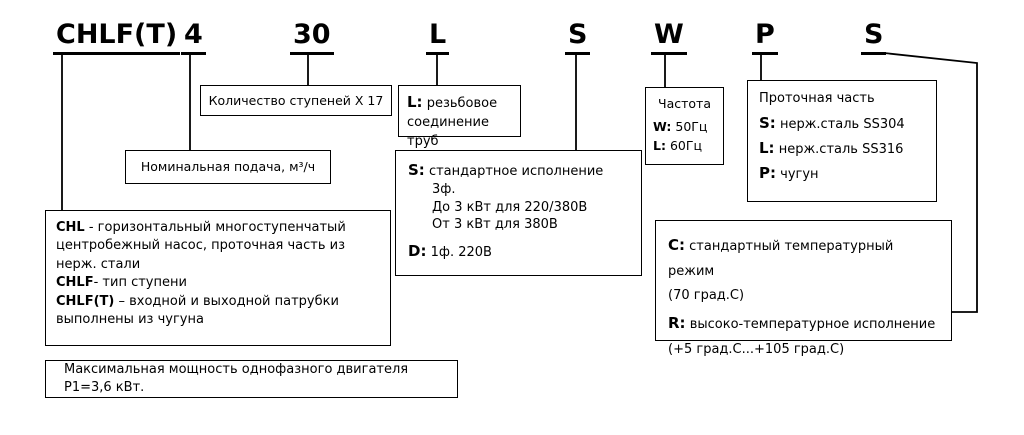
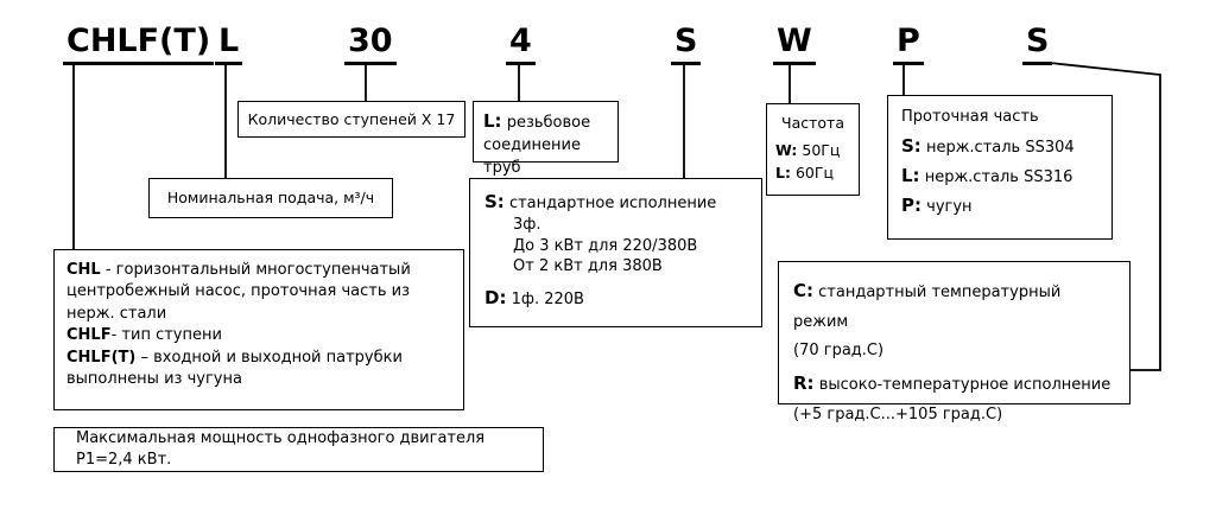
  CHLF(T)
- 4
+ L
  30
- L
+ 4
  S
  W
  P
  S
  Количество ступеней X 17
  L: резьбовое соединение труб
  Частота
  W: 50Гц
  L: 60Гц
  Проточная часть
  S: нерж.сталь SS304
  L: нерж.сталь SS316
  P: чугун
  Номинальная подача, м³/ч
  S: стандартное исполнение
  3ф.
  До 3 кВт для 220/380В
- От 3 кВт для 380В
+ От 2 кВт для 380В
  D: 1ф. 220В
  CHL - горизонтальный многоступенчатый центробежный насос, проточная часть из нерж. стали
  CHLF- тип ступени
  CHLF(T) – входной и выходной патрубки выполнены из чугуна
  C: стандартный температурный режим
  (70 град.С)
  R: высоко-температурное исполнение
  (+5 град.С...+105 град.С)
- Максимальная мощность однофазного двигателя P1=3,6 кВт.
+ Максимальная мощность однофазного двигателя P1=2,4 кВт.
